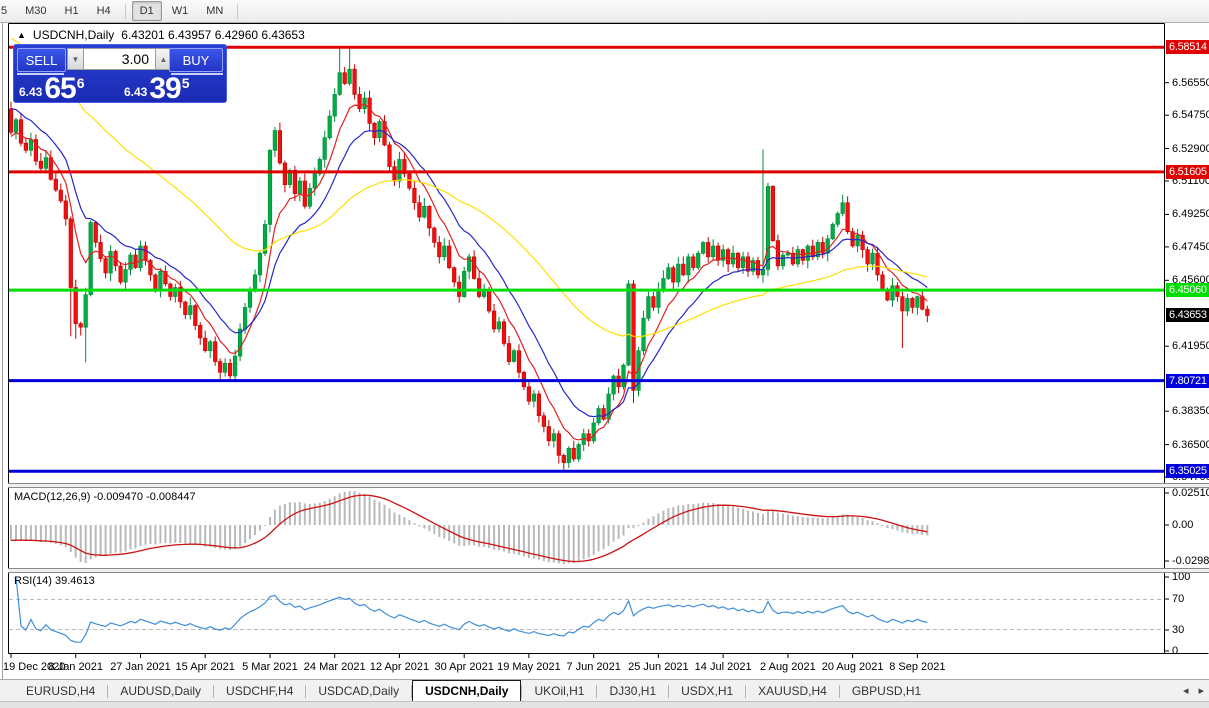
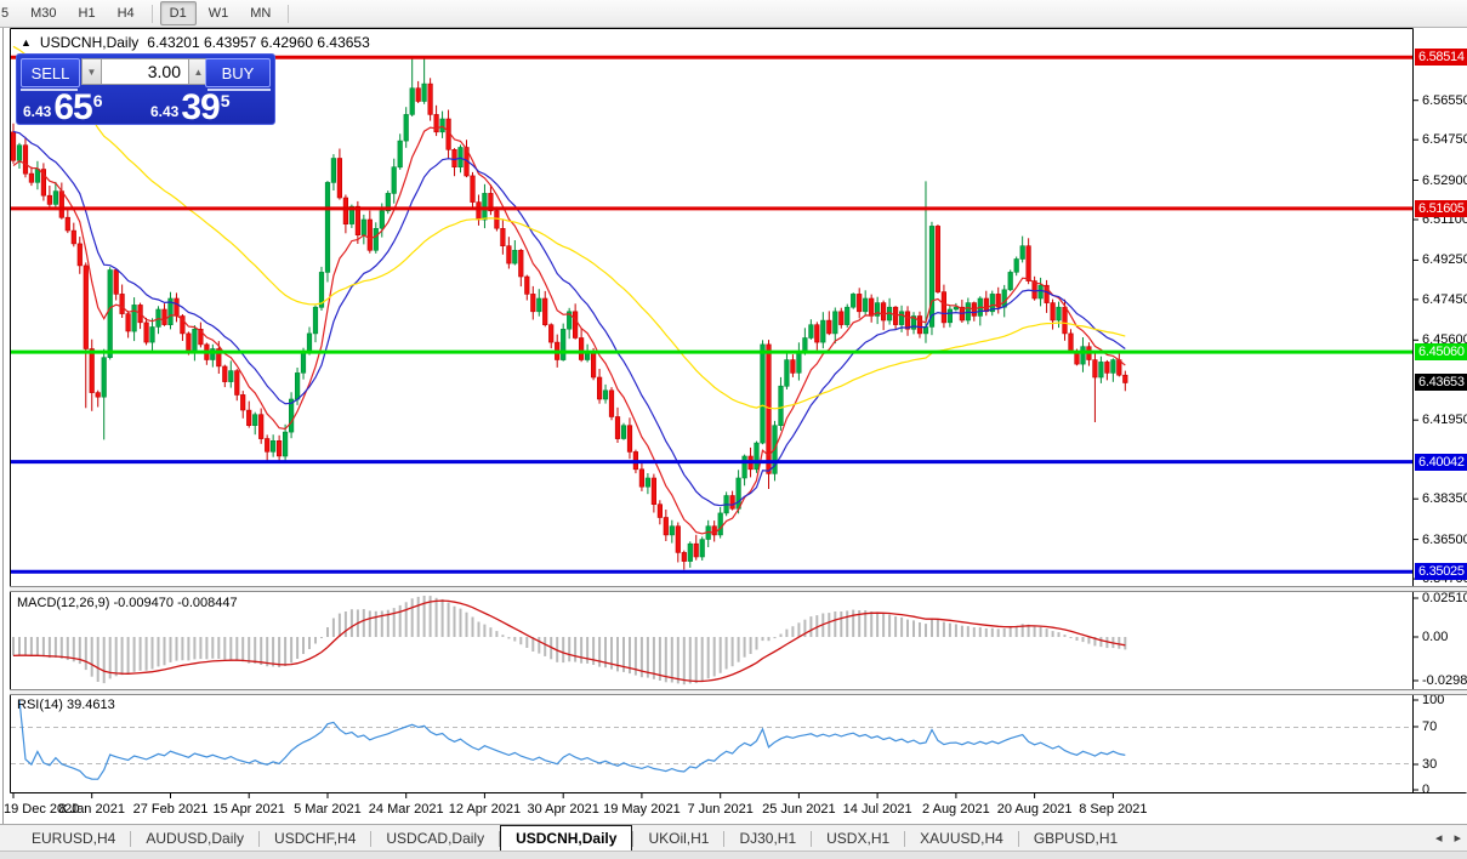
  5
  M30
  H1
  H4
  D1
  W1
  MN
  ▲
  USDCNH,Daily
  6.43201 6.43957 6.42960 6.43653
  SELL
  ▼
  3.00
  ▲
  BUY
  6.43
  65
  6
  6.43
  39
  5
  MACD(12,26,9) -0.009470 -0.008447
  RSI(14) 39.4613
  EURUSD,H4
  AUDUSD,Daily
  USDCHF,H4
  USDCAD,Daily
  USDCNH,Daily
  UKOil,H1
  DJ30,H1
  USDX,H1
  XAUUSD,H4
  GBPUSD,H1
  ◂
  ▸
  6.5655
  6.5475
  6.5290
  6.51100
  6.4925
  6.4745
  6.4560
  6.4195
  6.3835
  6.3650
  6.58514
  6.51605
  6.45060
- 7.80721
+ 6.40042
  6.35025
  6.43653
  0.0251
  0.00
  -0.0298
  100
  70
  30
  0
  19 Dec 2020
  8 Jan 2021
- 27 Jan 2021
+ 27 Feb 2021
  15 Apr 2021
  5 Mar 2021
  24 Mar 2021
  12 Apr 2021
  30 Apr 2021
  19 May 2021
  7 Jun 2021
  25 Jun 2021
  14 Jul 2021
  2 Aug 2021
  20 Aug 2021
  8 Sep 2021
